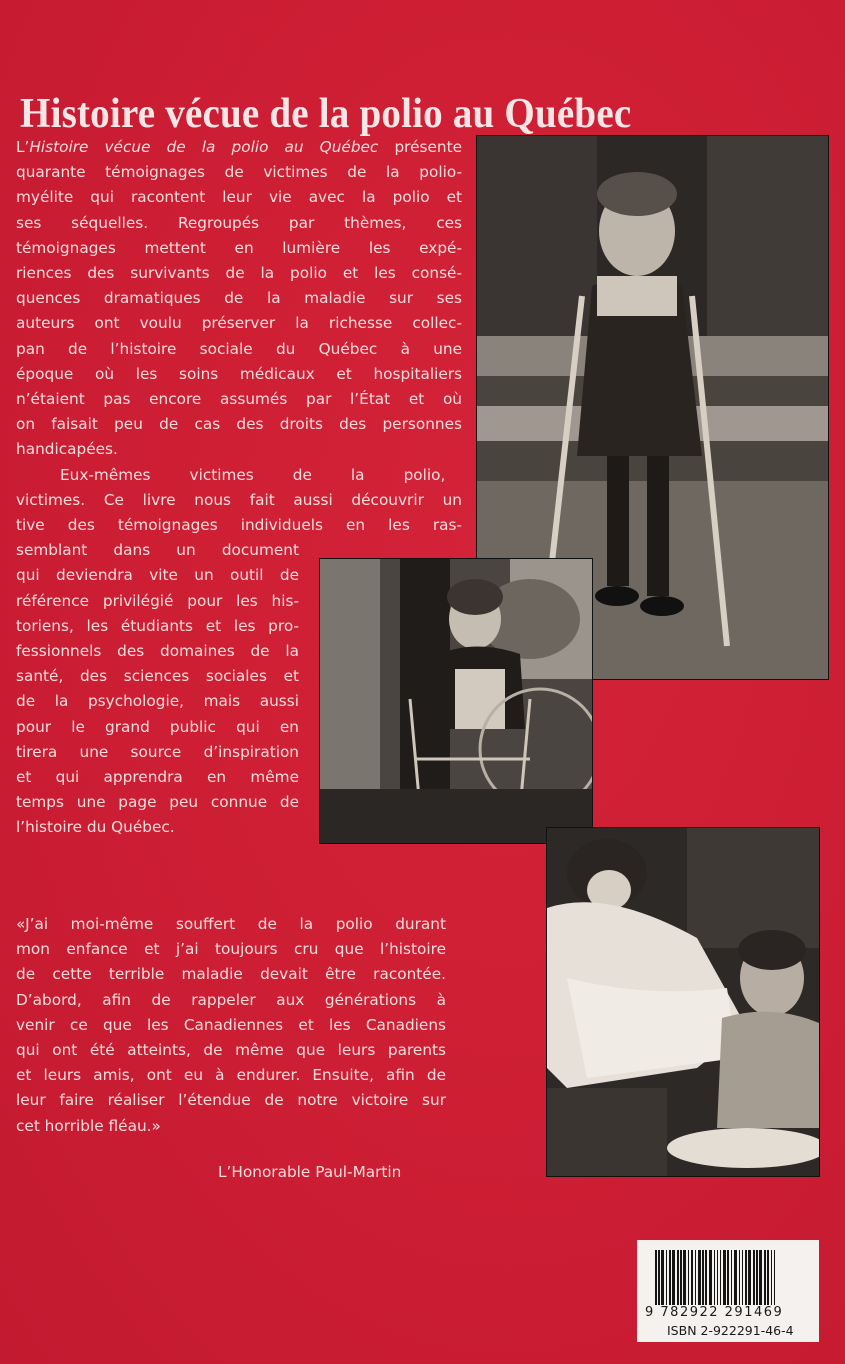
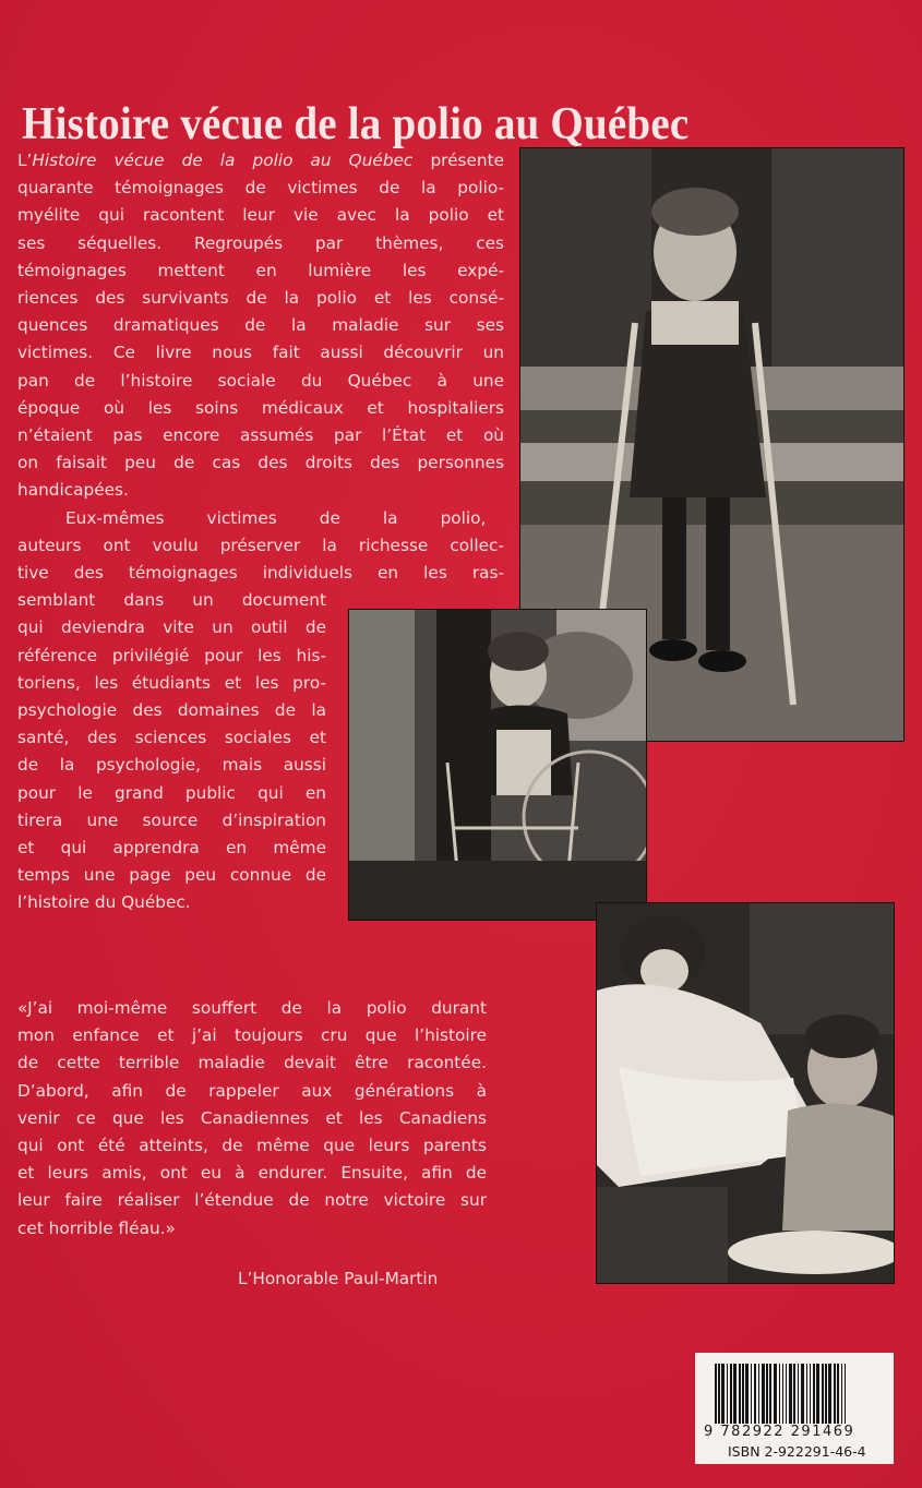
  Histoire vécue de la polio au Québec
  L’Histoire vécue de la polio au Québec présente
  quarante témoignages de victimes de la polio-
  myélite qui racontent leur vie avec la polio et
  ses séquelles. Regroupés par thèmes, ces
  témoignages mettent en lumière les expé-
  riences des survivants de la polio et les consé-
  quences dramatiques de la maladie sur ses
- auteurs ont voulu préserver la richesse collec-
+ victimes. Ce livre nous fait aussi découvrir un
  pan de l’histoire sociale du Québec à une
  époque où les soins médicaux et hospitaliers
  n’étaient pas encore assumés par l’État et où
  on faisait peu de cas des droits des personnes
  handicapées.
  Eux-mêmes victimes de la polio,
- victimes. Ce livre nous fait aussi découvrir un
+ auteurs ont voulu préserver la richesse collec-
  tive des témoignages individuels en les ras-
  semblant dans un document
  qui deviendra vite un outil de
  référence privilégié pour les his-
  toriens, les étudiants et les pro-
- fessionnels des domaines de la
+ psychologie des domaines de la
  santé, des sciences sociales et
  de la psychologie, mais aussi
  pour le grand public qui en
  tirera une source d’inspiration
  et qui apprendra en même
  temps une page peu connue de
  l’histoire du Québec.
  «J’ai moi-même souffert de la polio durant
  mon enfance et j’ai toujours cru que l’histoire
  de cette terrible maladie devait être racontée.
  D’abord, afin de rappeler aux générations à
  venir ce que les Canadiennes et les Canadiens
  qui ont été atteints, de même que leurs parents
  et leurs amis, ont eu à endurer. Ensuite, afin de
  leur faire réaliser l’étendue de notre victoire sur
  cet horrible fléau.»
  L’Honorable Paul-Martin
  9 782922 291469
  ISBN 2-922291-46-4
